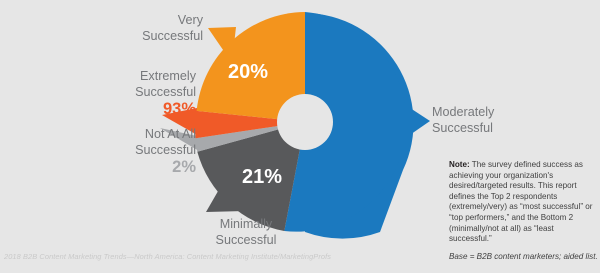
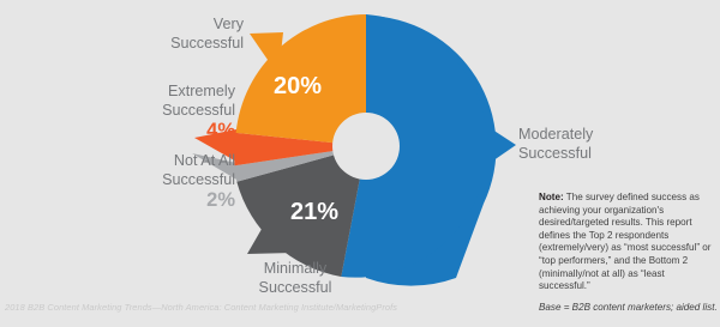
  21%
  20%
  Very
  Successful
  Extremely
  Successful
- 93%
+ 4%
  Not At All
  Successful
  2%
  Minimally
  Successful
  Moderately
  Successful
  Note: The survey defined success as achieving your organization's desired/targeted results. This report defines the Top 2 respondents (extremely/very) as “most successful” or “top performers,” and the Bottom 2 (minimally/not at all) as “least successful.”
  Base = B2B content marketers; aided list.
  2018 B2B Content Marketing Trends—North America: Content Marketing Institute/MarketingProfs
